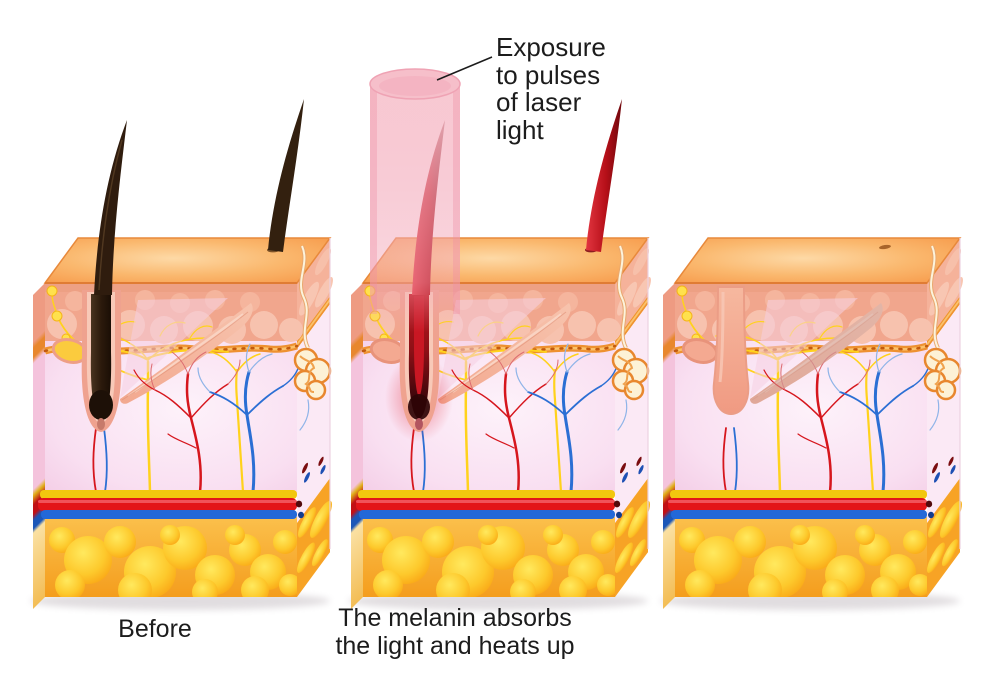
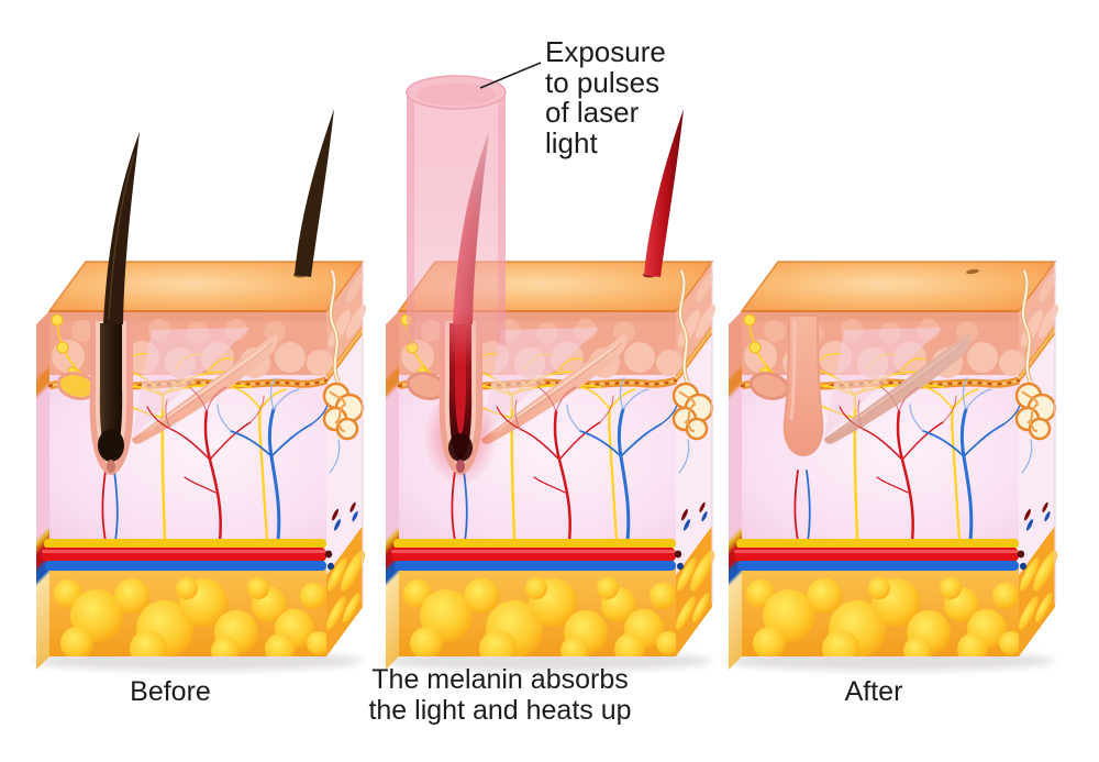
  Exposure
  to pulses
  of laser
  light
  Before
  The melanin absorbs
  the light and heats up
+ After
